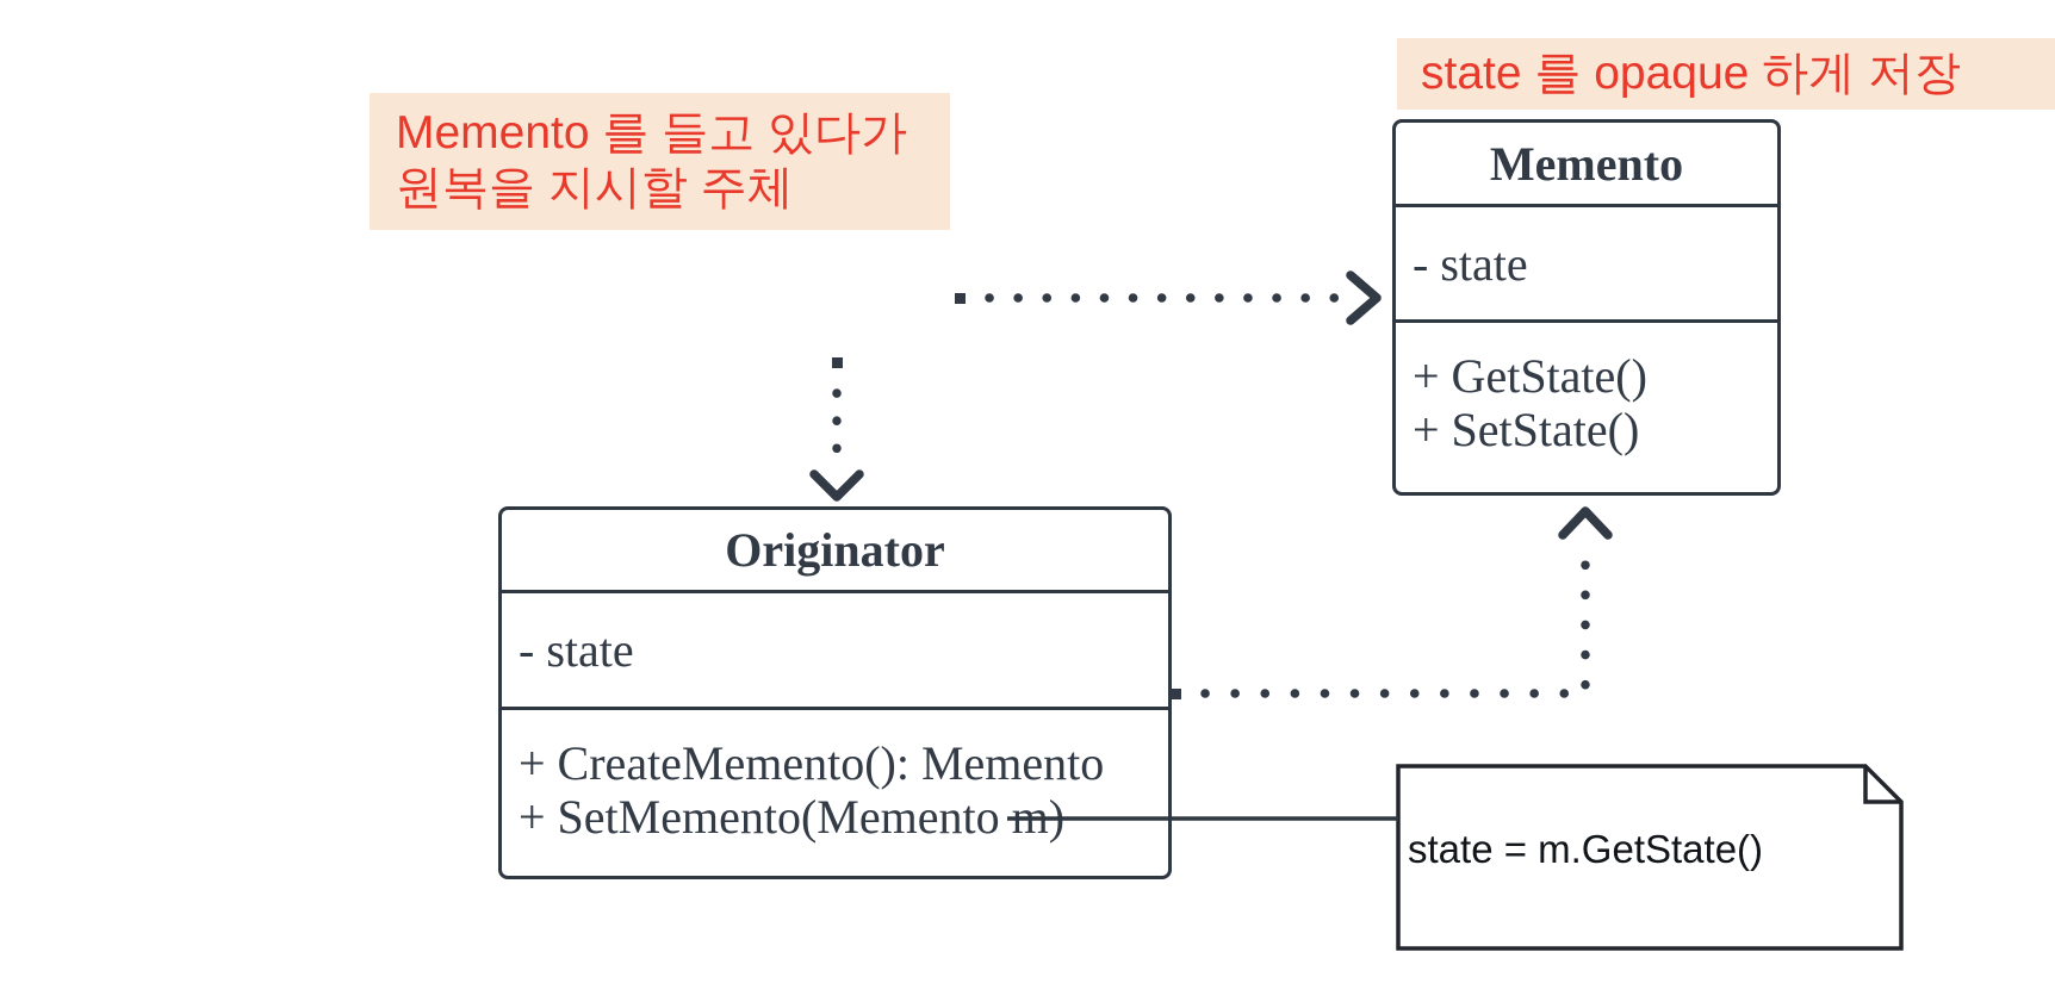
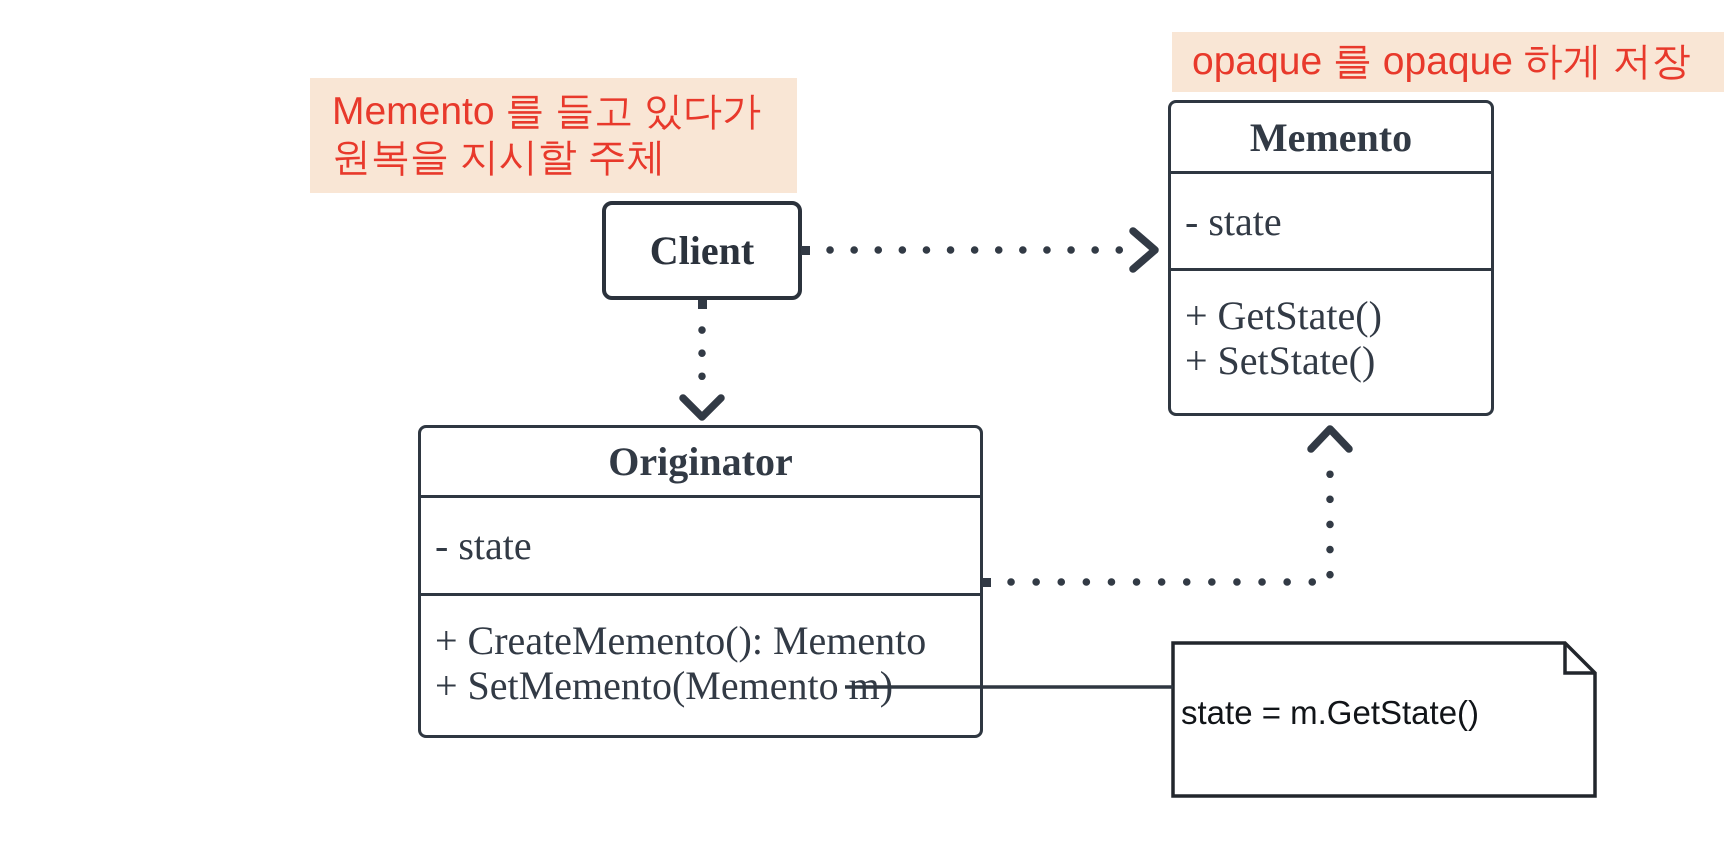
  Memento 를 들고 있다가
  원복을 지시할 주체
- state 를 opaque 하게 저장
+ opaque 를 opaque 하게 저장
+ Client
  Memento
  - state
  + GetState()
  + SetState()
  Originator
  - state
  + CreateMemento(): Memento
  + SetMemento(Memento
  state = m.GetState()
